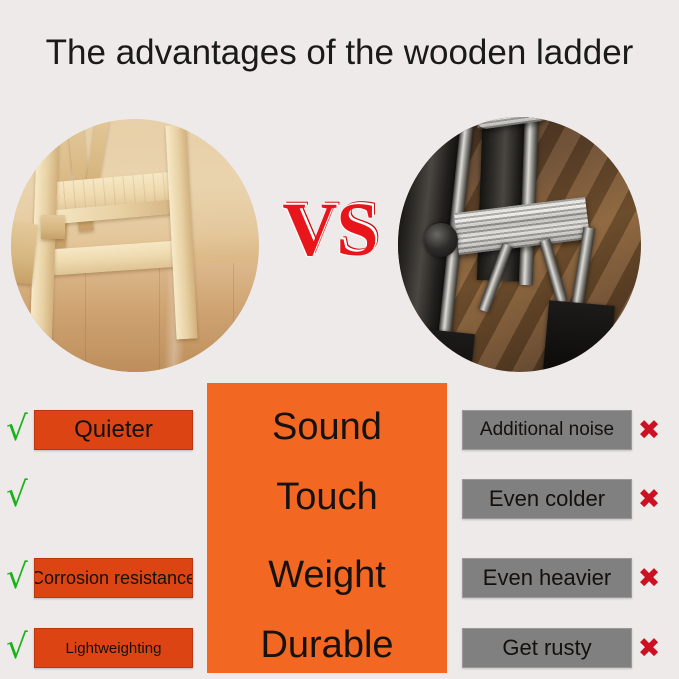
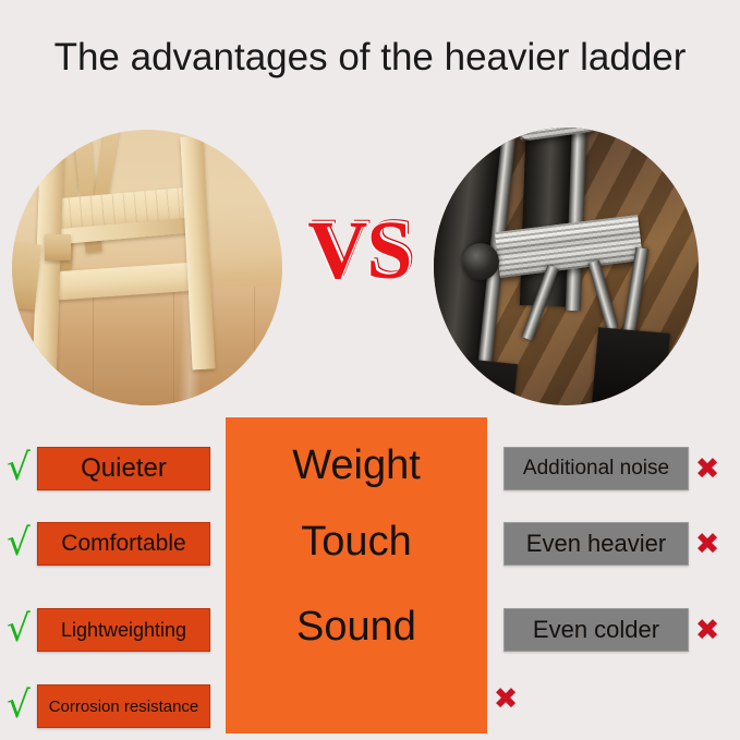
- The advantages of the wooden ladder
+ The advantages of the heavier ladder
  VS
- Sound
+ Weight
  Touch
- Weight
+ Sound
- Durable
  √
  Quieter
  √
+ Comfortable
  √
- Corrosion resistance
+ Lightweighting
  √
- Lightweighting
+ Corrosion resistance
  Additional noise
  ✖
- Even colder
+ Even heavier
  ✖
- Even heavier
+ Even colder
  ✖
- Get rusty
  ✖
